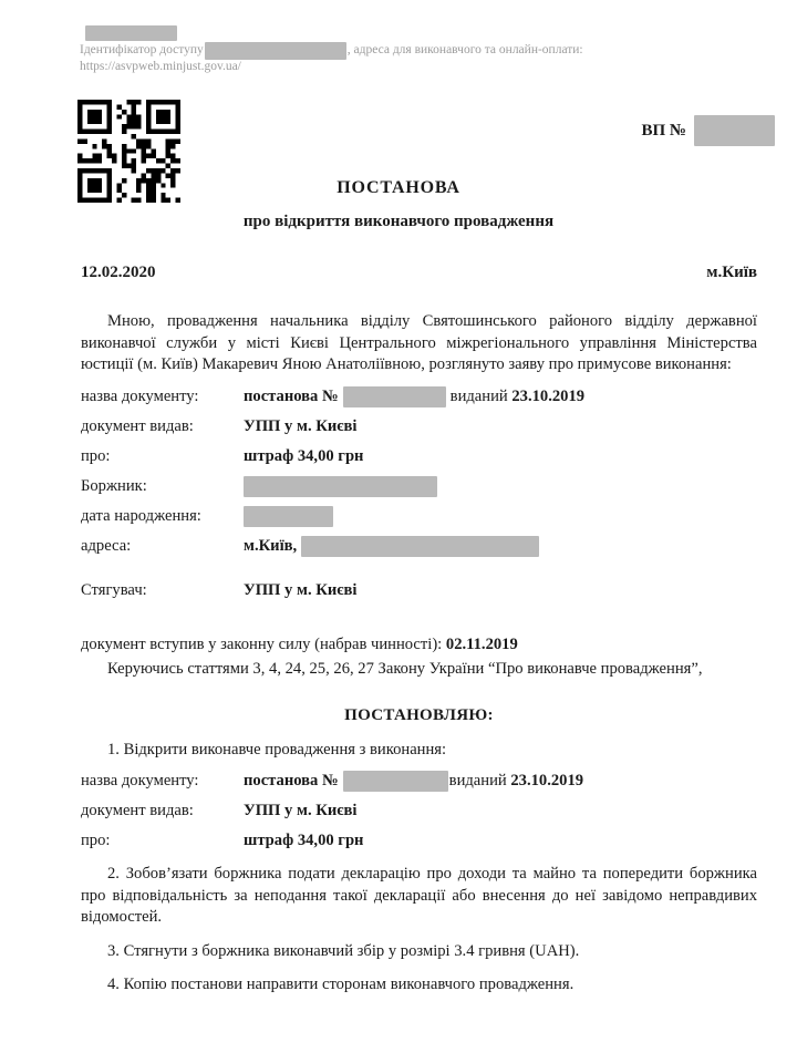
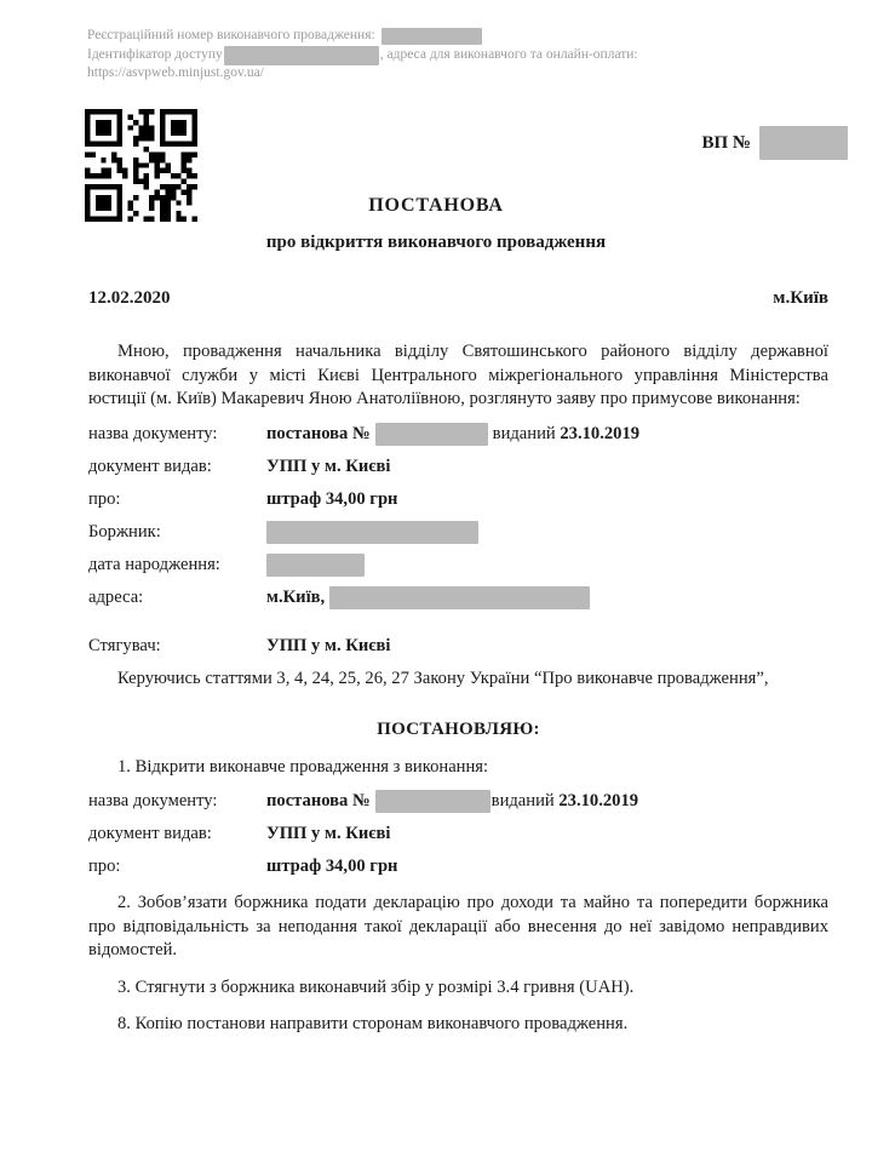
+ Реєстраційний номер виконавчого провадження:
  Ідентифікатор доступу , адреса для виконавчого та онлайн-оплати:
  https://asvpweb.minjust.gov.ua/
  ВП №
  ПОСТАНОВА
  про відкриття виконавчого провадження
  12.02.2020
  м.Київ
  Мною, провадження начальника відділу Святошинського районого відділу державної виконавчої служби у місті Києві Центрального міжрегіонального управління Міністерства юстиції (м. Київ) Макаревич Яною Анатоліївною, розглянуто заяву про примусове виконання:
  назва документу:
  постанова № виданий 23.10.2019
  документ видав:
  УПП у м. Києві
  про:
  штраф 34,00 грн
  Боржник:
  дата народження:
  адреса:
  м.Київ,
  Стягувач:
  УПП у м. Києві
- документ вступив у законну силу (набрав чинності): 02.11.2019
  Керуючись статтями 3, 4, 24, 25, 26, 27 Закону України “Про виконавче провадження”,
  ПОСТАНОВЛЯЮ:
  1. Відкрити виконавче провадження з виконання:
  назва документу:
  постанова № виданий 23.10.2019
  документ видав:
  УПП у м. Києві
  про:
  штраф 34,00 грн
  2. Зобов’язати боржника подати декларацію про доходи та майно та попередити боржника про відповідальність за неподання такої декларації або внесення до неї завідомо неправдивих відомостей.
  3. Стягнути з боржника виконавчий збір у розмірі 3.4 гривня (UAH).
- 4. Копію постанови направити сторонам виконавчого провадження.
+ 8. Копію постанови направити сторонам виконавчого провадження.
